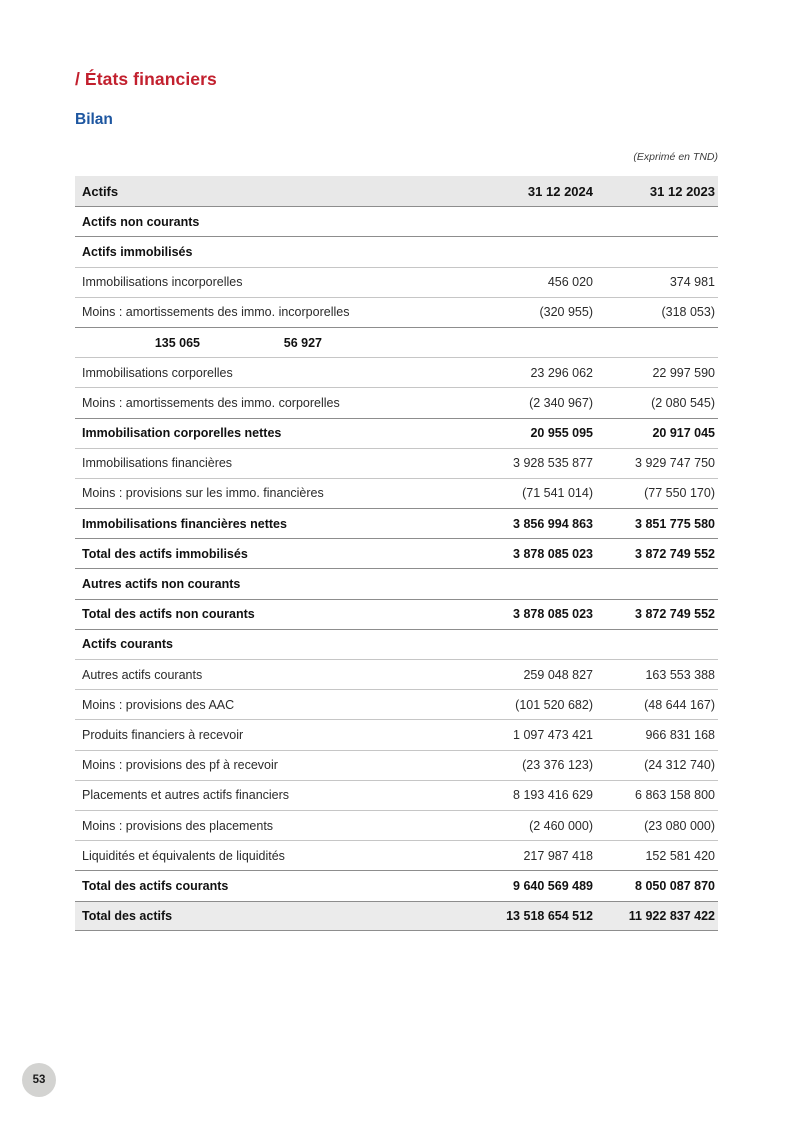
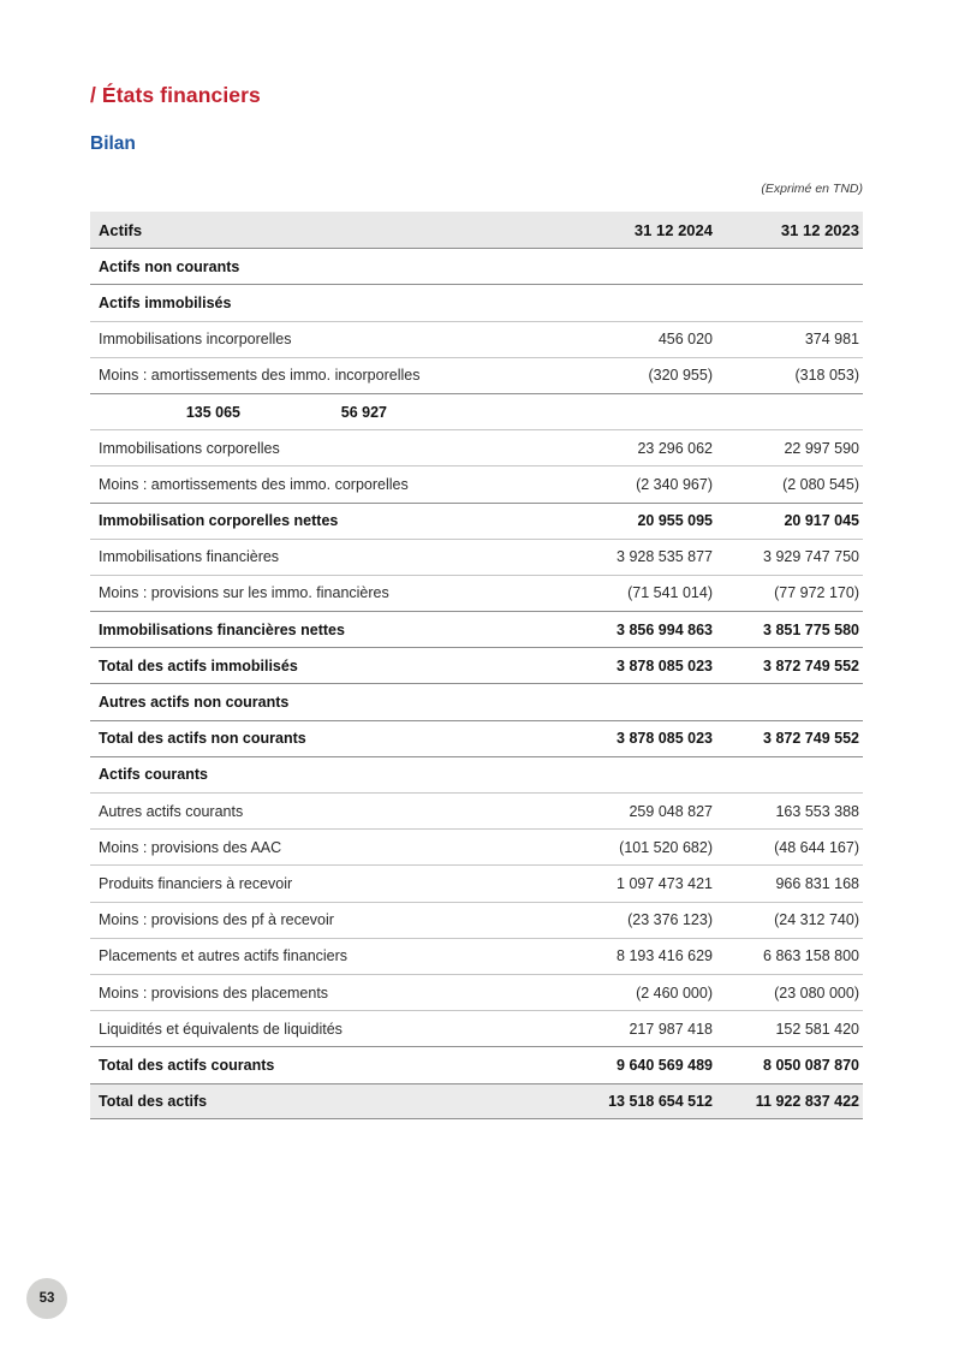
  / États financiers
  Bilan
  (Exprimé en TND)
  Actifs
  31 12 2024
  31 12 2023
  Actifs non courants
  Actifs immobilisés
  Immobilisations incorporelles
  456 020
  374 981
  Moins : amortissements des immo. incorporelles
  (320 955)
  (318 053)
  135 065
  56 927
  Immobilisations corporelles
  23 296 062
  22 997 590
  Moins : amortissements des immo. corporelles
  (2 340 967)
  (2 080 545)
  Immobilisation corporelles nettes
  20 955 095
  20 917 045
  Immobilisations financières
  3 928 535 877
  3 929 747 750
  Moins : provisions sur les immo. financières
  (71 541 014)
- (77 550 170)
+ (77 972 170)
  Immobilisations financières nettes
  3 856 994 863
  3 851 775 580
  Total des actifs immobilisés
  3 878 085 023
  3 872 749 552
  Autres actifs non courants
  Total des actifs non courants
  3 878 085 023
  3 872 749 552
  Actifs courants
  Autres actifs courants
  259 048 827
  163 553 388
  Moins : provisions des AAC
  (101 520 682)
  (48 644 167)
  Produits financiers à recevoir
  1 097 473 421
  966 831 168
  Moins : provisions des pf à recevoir
  (23 376 123)
  (24 312 740)
  Placements et autres actifs financiers
  8 193 416 629
  6 863 158 800
  Moins : provisions des placements
  (2 460 000)
  (23 080 000)
  Liquidités et équivalents de liquidités
  217 987 418
  152 581 420
  Total des actifs courants
  9 640 569 489
  8 050 087 870
  Total des actifs
  13 518 654 512
  11 922 837 422
  53
